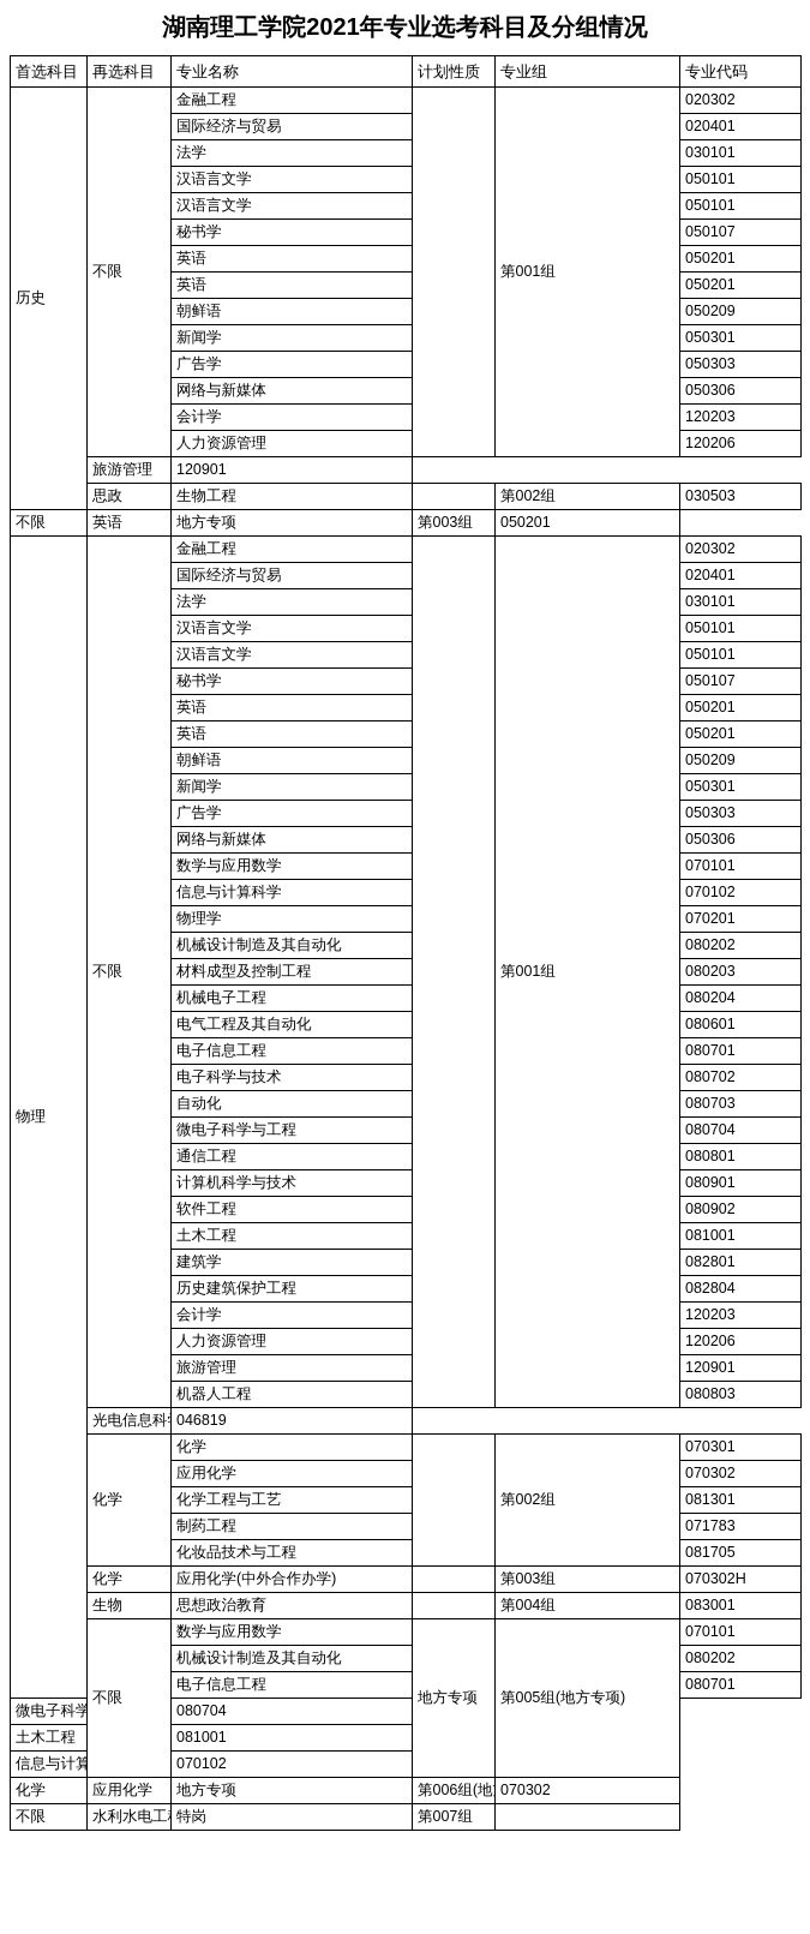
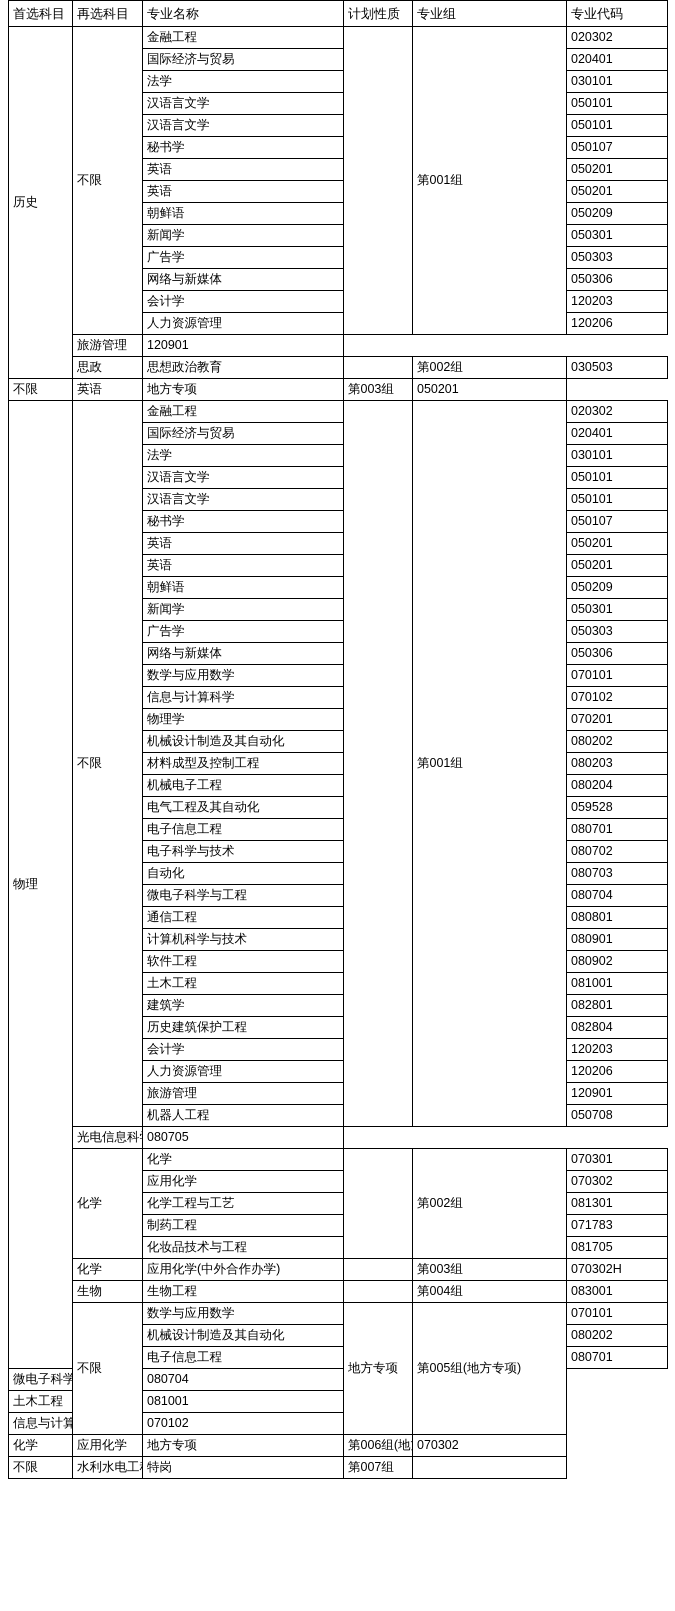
- 湖南理工学院2021年专业选考科目及分组情况
  首选科目	再选科目	专业名称	计划性质	专业组	专业代码
  历史	不限	金融工程		第001组	020302
  国际经济与贸易	020401
  法学	030101
  汉语言文学	050101
  汉语言文学	050101
  秘书学	050107
  英语	050201
  英语	050201
  朝鲜语	050209
  新闻学	050301
  广告学	050303
  网络与新媒体	050306
  会计学	120203
  人力资源管理	120206
  旅游管理	120901
- 思政	生物工程		第002组	030503
+ 思政	思想政治教育		第002组	030503
  不限	英语	地方专项	第003组	050201
  物理	不限	金融工程		第001组	020302
  国际经济与贸易	020401
  法学	030101
  汉语言文学	050101
  汉语言文学	050101
  秘书学	050107
  英语	050201
  英语	050201
  朝鲜语	050209
  新闻学	050301
  广告学	050303
  网络与新媒体	050306
  数学与应用数学	070101
  信息与计算科学	070102
  物理学	070201
  机械设计制造及其自动化	080202
  材料成型及控制工程	080203
  机械电子工程	080204
- 电气工程及其自动化	080601
+ 电气工程及其自动化	059528
  电子信息工程	080701
  电子科学与技术	080702
  自动化	080703
  微电子科学与工程	080704
  通信工程	080801
  计算机科学与技术	080901
  软件工程	080902
  土木工程	081001
  建筑学	082801
  历史建筑保护工程	082804
  会计学	120203
  人力资源管理	120206
  旅游管理	120901
- 机器人工程	080803
+ 机器人工程	050708
- 光电信息科	046819
+ 光电信息科	080705
  化学	化学		第002组	070301
  应用化学	070302
  化学工程与工艺	081301
  制药工程	071783
  化妆品技术与工程	081705
  化学	应用化学(中外合作办学)		第003组	070302H
- 生物	思想政治教育		第004组	083001
+ 生物	生物工程		第004组	083001
  不限	数学与应用数学	地方专项	第005组(地方专项)	070101
  机械设计制造及其自动化	080202
  电子信息工程	080701
  微电子科学	080704
  土木工程	081001
  信息与计算	070102
  化学	应用化学	地方专项	第006组(地	070302
  不限	水利水电工	特岗	第007组
